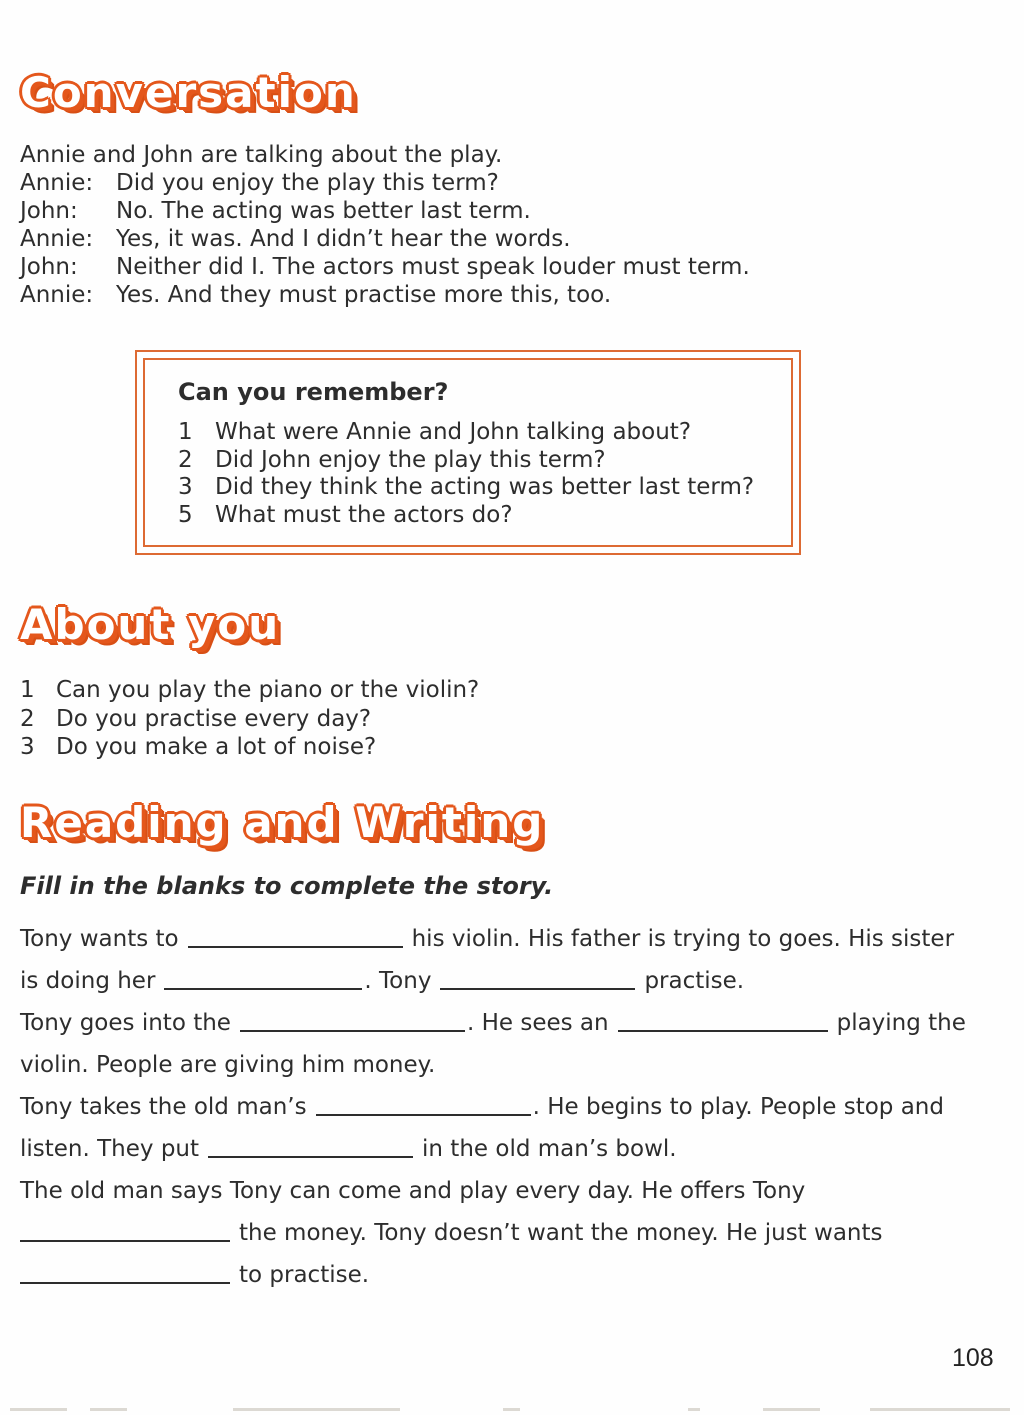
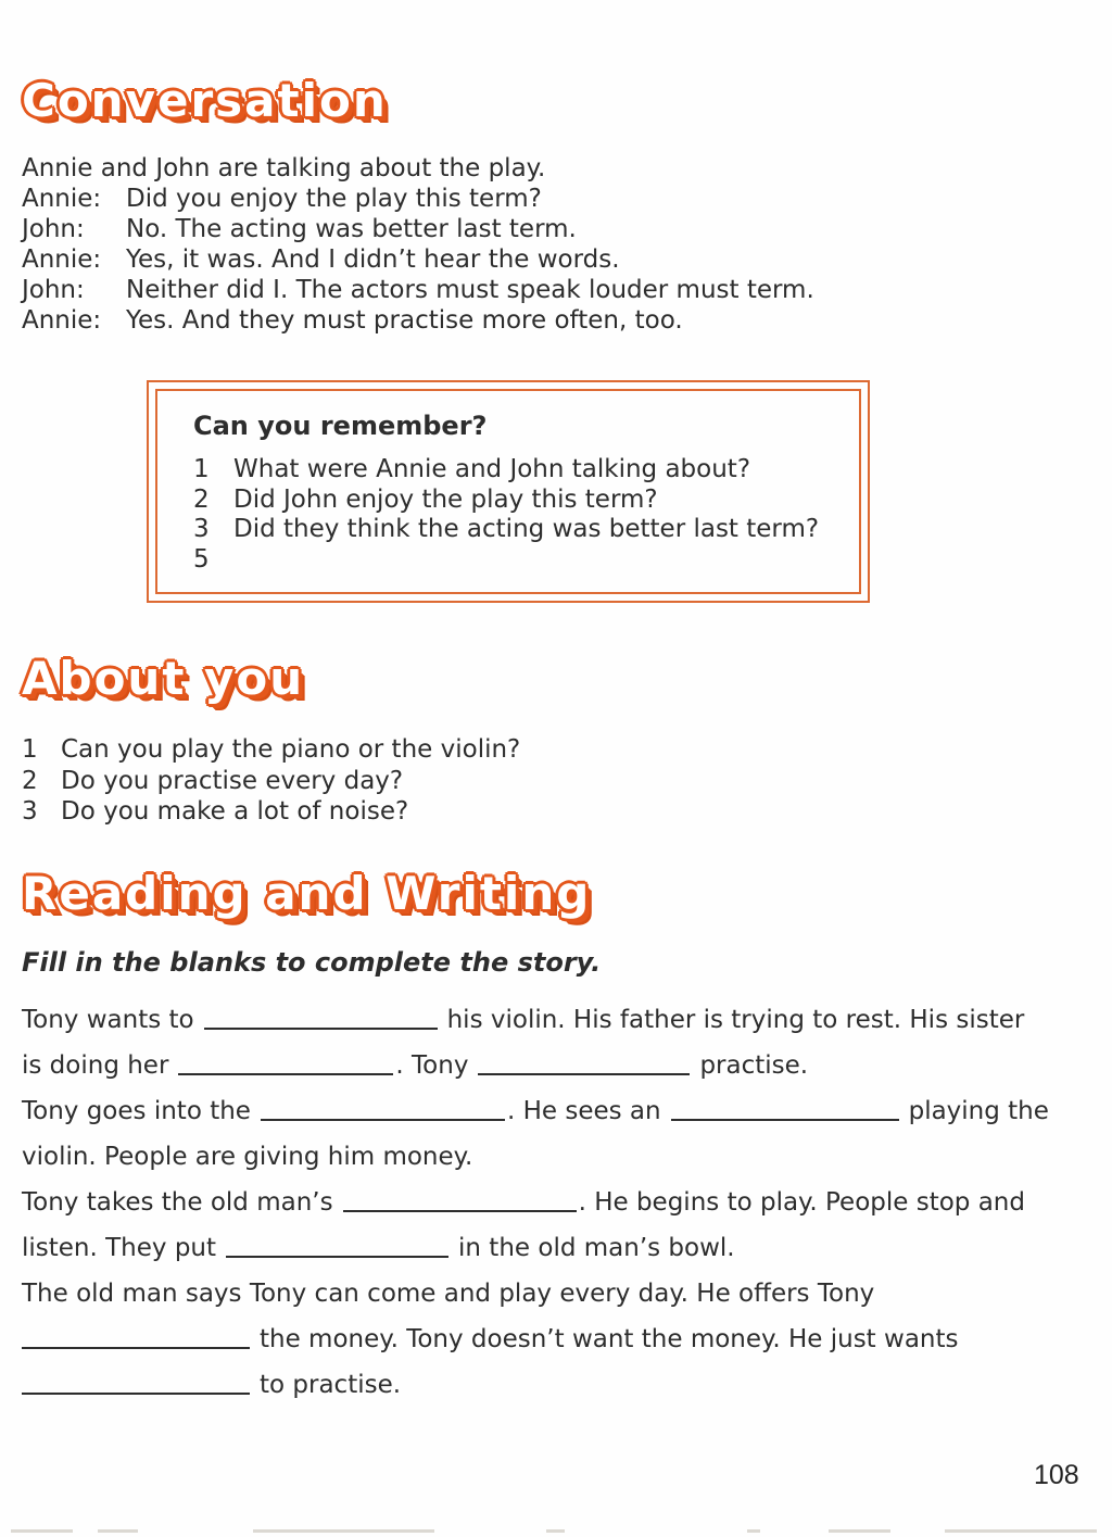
  Conversation
  Annie and John are talking about the play.
  Annie:
  Did you enjoy the play this term?
  John:
  No. The acting was better last term.
  Annie:
  Yes, it was. And I didn’t hear the words.
  John:
  Neither did I. The actors must speak louder must term.
  Annie:
- Yes. And they must practise more this, too.
+ Yes. And they must practise more often, too.
  Can you remember?
  1
  What were Annie and John talking about?
  2
  Did John enjoy the play this term?
  3
  Did they think the acting was better last term?
  5
- What must the actors do?
  About you
  1
  Can you play the piano or the violin?
  2
  Do you practise every day?
  3
  Do you make a lot of noise?
  Reading and Writing
  Fill in the blanks to complete the story.
- Tony wants to his violin. His father is trying to goes. His sister
+ Tony wants to his violin. His father is trying to rest. His sister
  is doing her . Tony practise.
  Tony goes into the . He sees an playing the
  violin. People are giving him money.
  Tony takes the old man’s . He begins to play. People stop and
  listen. They put in the old man’s bowl.
  The old man says Tony can come and play every day. He offers Tony
  the money. Tony doesn’t want the money. He just wants
  to practise.
  108
